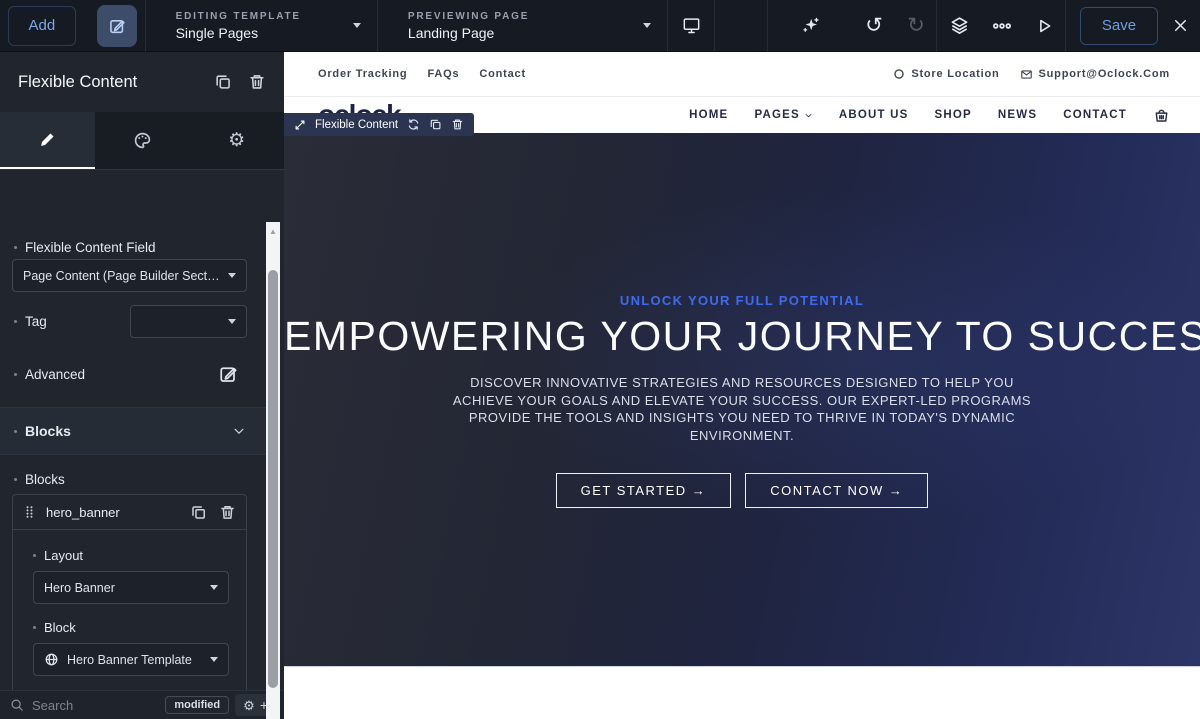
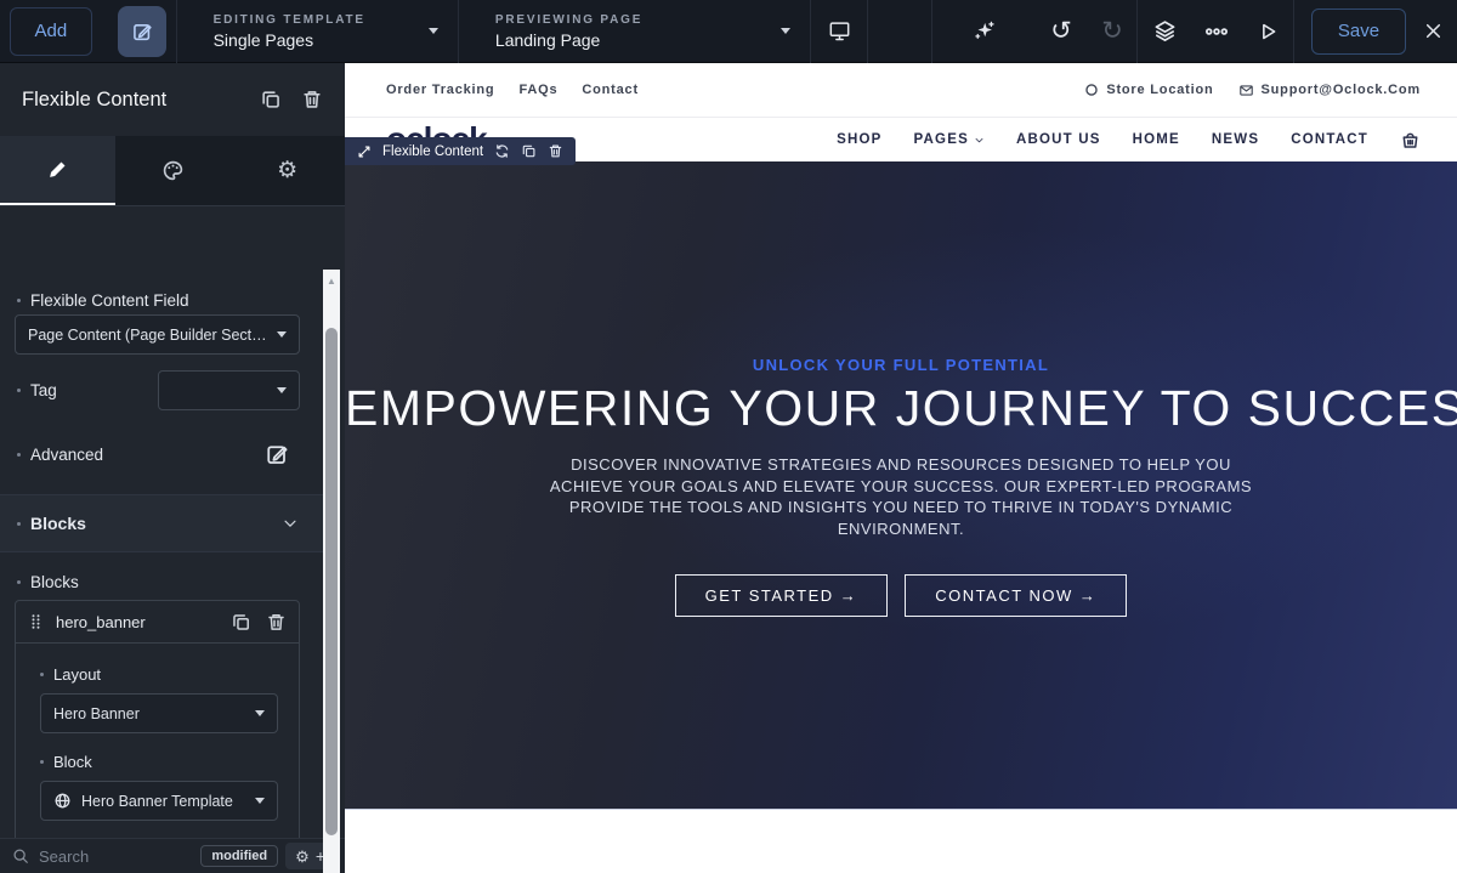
  Add
  EDITING TEMPLATE
  Single Pages
  PREVIEWING PAGE
  Landing Page
  ↺
  ↻
  Save
  Flexible Content
  ⚙
  Flexible Content Field
  Page Content (Page Builder Secti...
  Tag
  Advanced
  Blocks
  Blocks
  hero_banner
  Layout
  Hero Banner
  Block
  Hero Banner Template
  ▲
  Search
  modified
  ⚙
  +
  Order Tracking
  FAQs
  Contact
  Store Location
  Support@Oclock.Com
- HOME
+ SHOP
  PAGES
  ABOUT US
- SHOP
+ HOME
  NEWS
  CONTACT
  UNLOCK YOUR FULL POTENTIAL
  EMPOWERING YOUR JOURNEY TO SUCCES
  DISCOVER INNOVATIVE STRATEGIES AND RESOURCES DESIGNED TO HELP YOU ACHIEVE YOUR GOALS AND ELEVATE YOUR SUCCESS. OUR EXPERT-LED PROGRAMS PROVIDE THE TOOLS AND INSIGHTS YOU NEED TO THRIVE IN TODAY'S DYNAMIC ENVIRONMENT.
  GET STARTED →
  CONTACT NOW →
  Flexible Content
